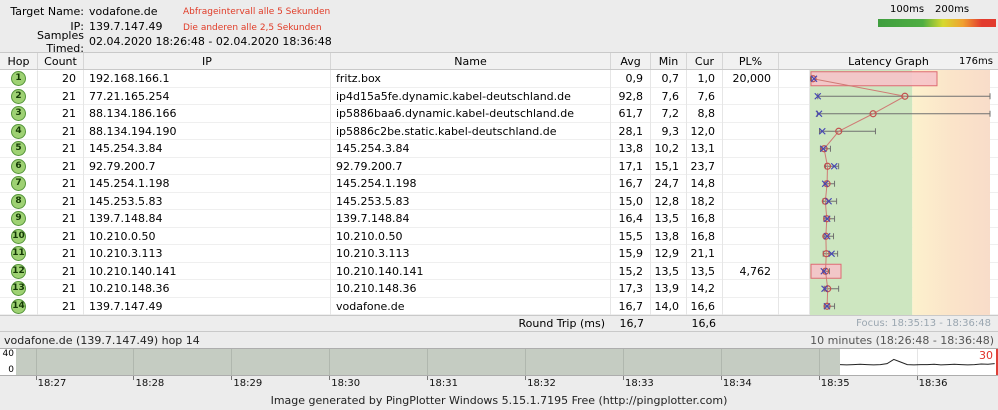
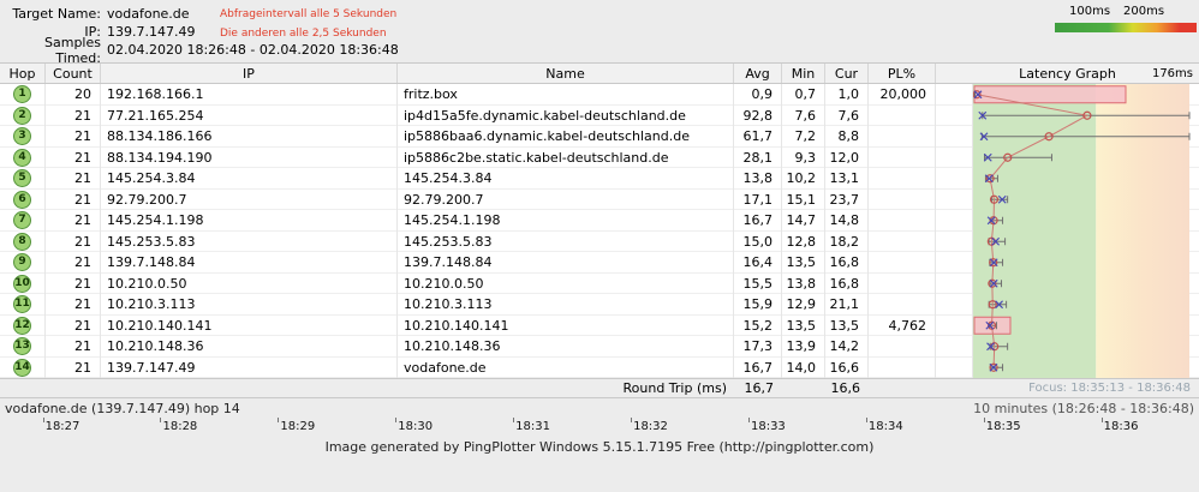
  Target Name:
  vodafone.de
  IP:
  139.7.147.49
  Samples Timed:
  02.04.2020 18:26:48 - 02.04.2020 18:36:48
  Abfrageintervall alle 5 Sekunden
  Die anderen alle 2,5 Sekunden
  100ms
  200ms
  Hop
  Count
  IP
  Name
  Avg
  Min
  Cur
  PL%
  Latency Graph
  176ms
  1
  20
  192.168.166.1
  fritz.box
  0,9
  0,7
  1,0
  20,000
  2
  21
  77.21.165.254
  ip4d15a5fe.dynamic.kabel-deutschland.de
  92,8
  7,6
  7,6
  3
  21
  88.134.186.166
  ip5886baa6.dynamic.kabel-deutschland.de
  61,7
  7,2
  8,8
  4
  21
  88.134.194.190
  ip5886c2be.static.kabel-deutschland.de
  28,1
  9,3
  12,0
  5
  21
  145.254.3.84
  145.254.3.84
  13,8
  10,2
  13,1
  6
  21
  92.79.200.7
  92.79.200.7
  17,1
  15,1
  23,7
  7
  21
  145.254.1.198
  145.254.1.198
  16,7
- 24,7
+ 14,7
  14,8
  8
  21
  145.253.5.83
  145.253.5.83
  15,0
  12,8
  18,2
  9
  21
  139.7.148.84
  139.7.148.84
  16,4
  13,5
  16,8
  10
  21
  10.210.0.50
  10.210.0.50
  15,5
  13,8
  16,8
  11
  21
  10.210.3.113
  10.210.3.113
  15,9
  12,9
  21,1
  12
  21
  10.210.140.141
  10.210.140.141
  15,2
  13,5
  13,5
  4,762
  13
  21
  10.210.148.36
  10.210.148.36
  17,3
  13,9
  14,2
  14
  21
  139.7.147.49
  vodafone.de
  16,7
  14,0
  16,6
  Round Trip (ms)
  16,7
  16,6
  Focus: 18:35:13 - 18:36:48
  vodafone.de (139.7.147.49) hop 14
  10 minutes (18:26:48 - 18:36:48)
- 40
- 0
- 30
  18:27
  18:28
  18:29
  18:30
  18:31
  18:32
  18:33
  18:34
  18:35
  18:36
  Image generated by PingPlotter Windows 5.15.1.7195 Free (http://pingplotter.com)
